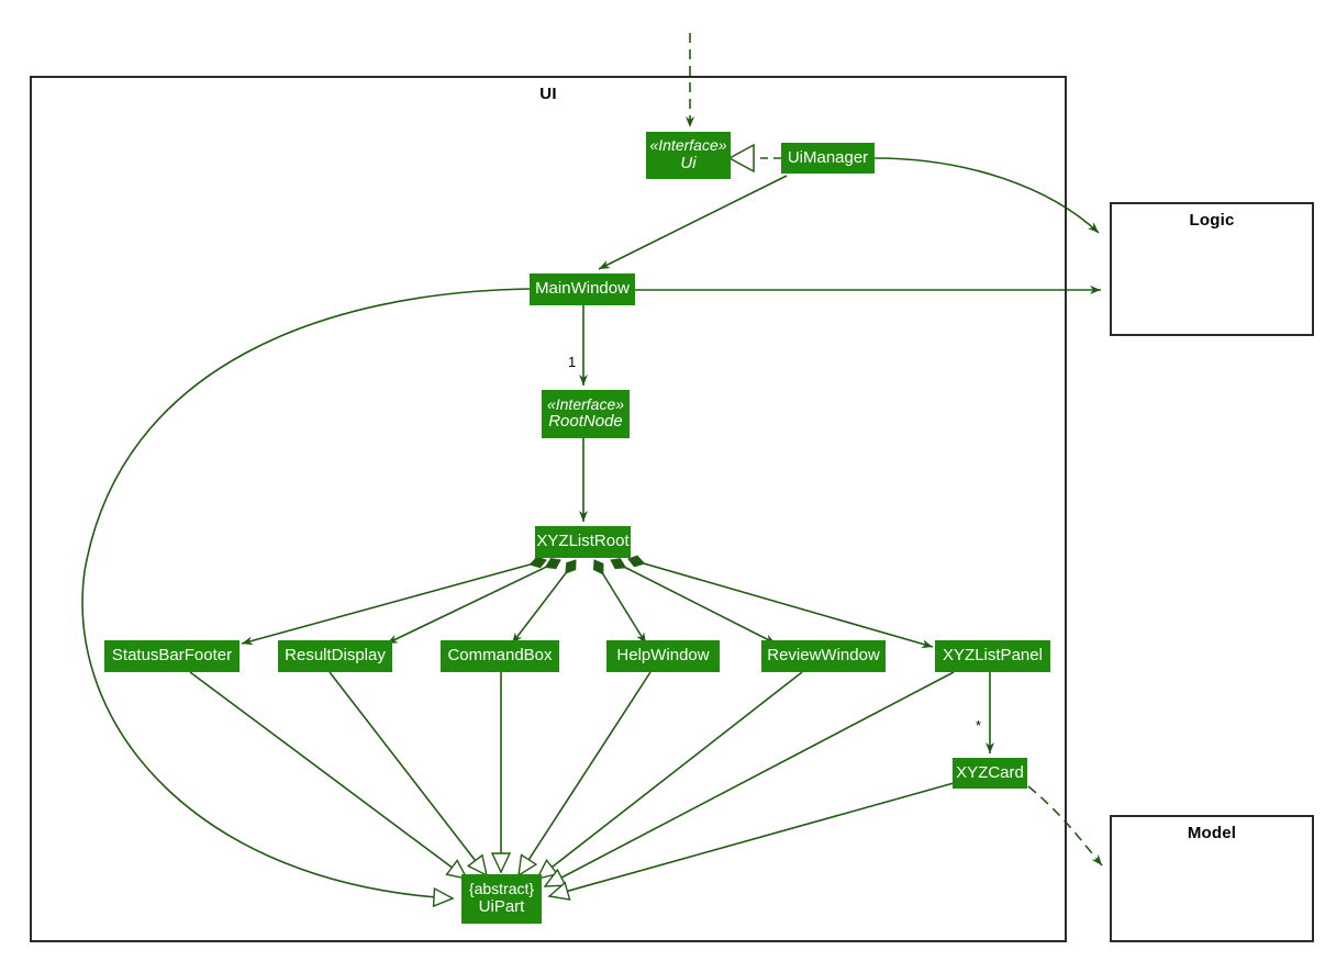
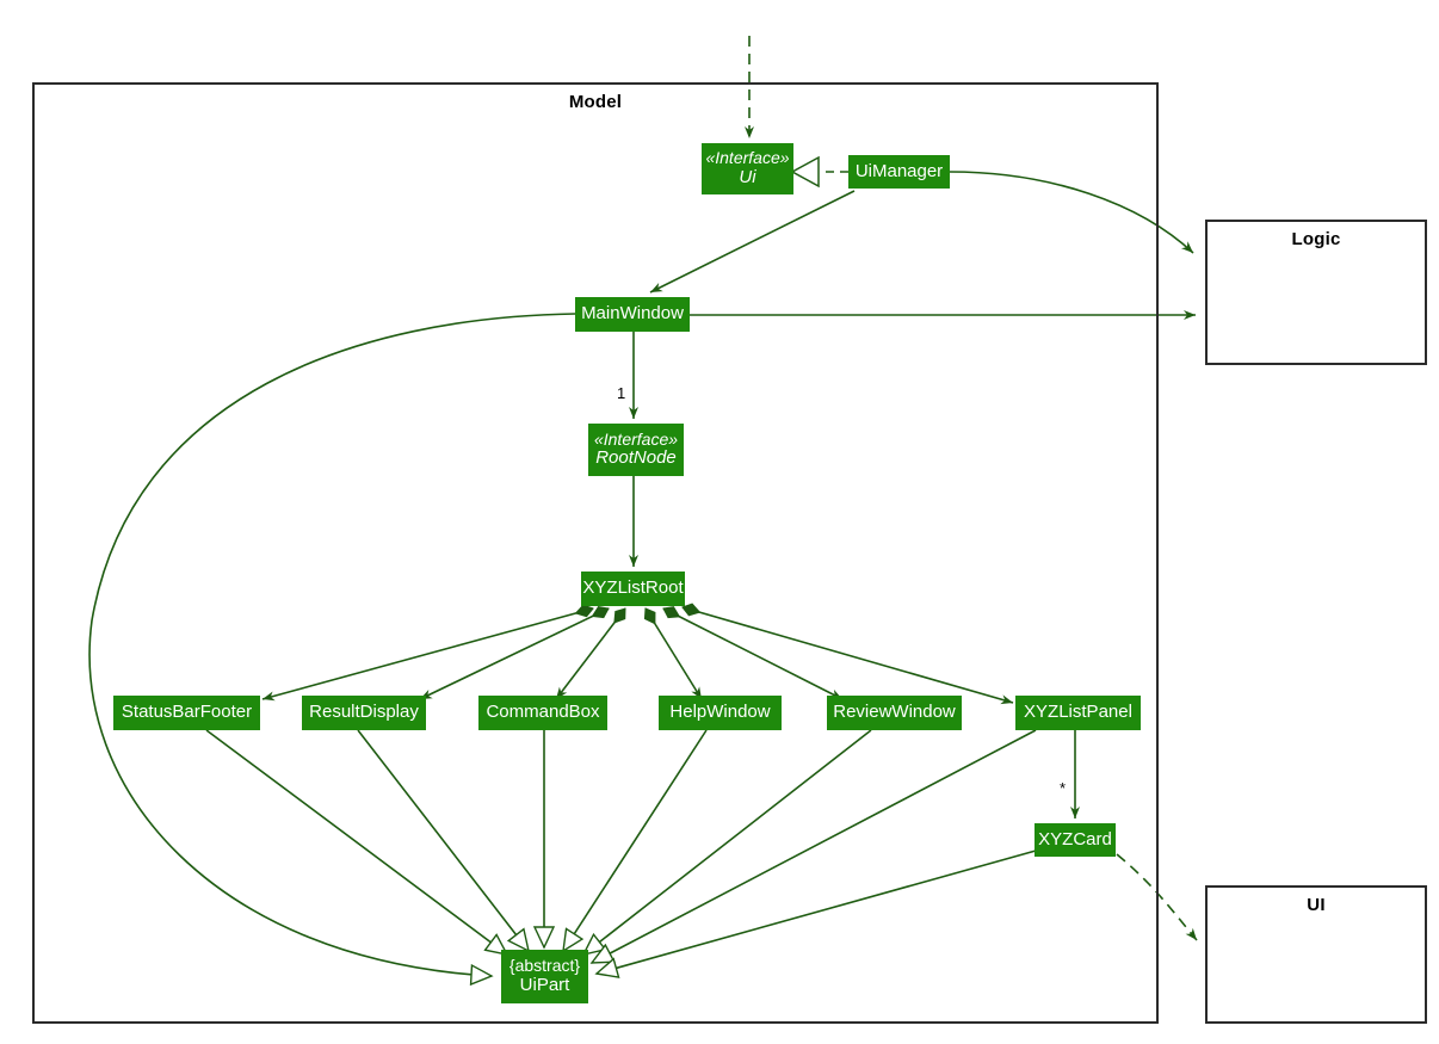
- UI
+ Model
  Logic
- Model
+ UI
  «Interface»
  Ui
  UiManager
  MainWindow
  «Interface»
  RootNode
  XYZListRoot
  StatusBarFooter
  ResultDisplay
  CommandBox
  HelpWindow
  ReviewWindow
  XYZListPanel
  XYZCard
  {abstract}
  UiPart
  1
  *
